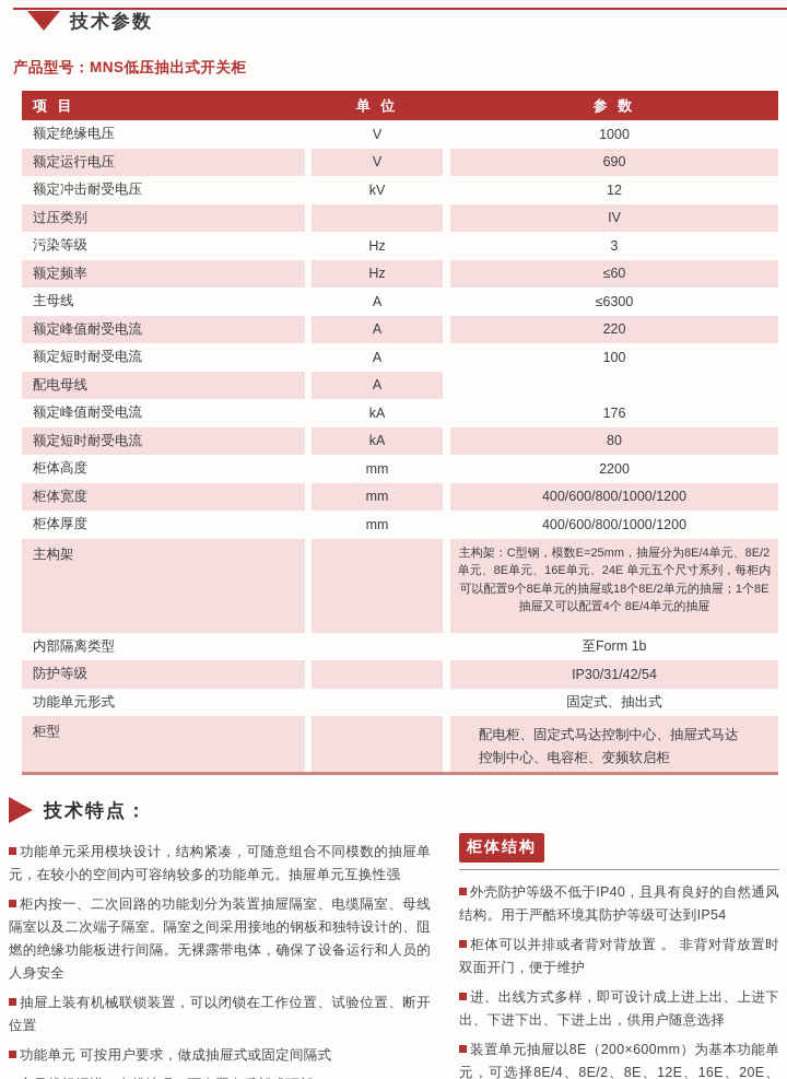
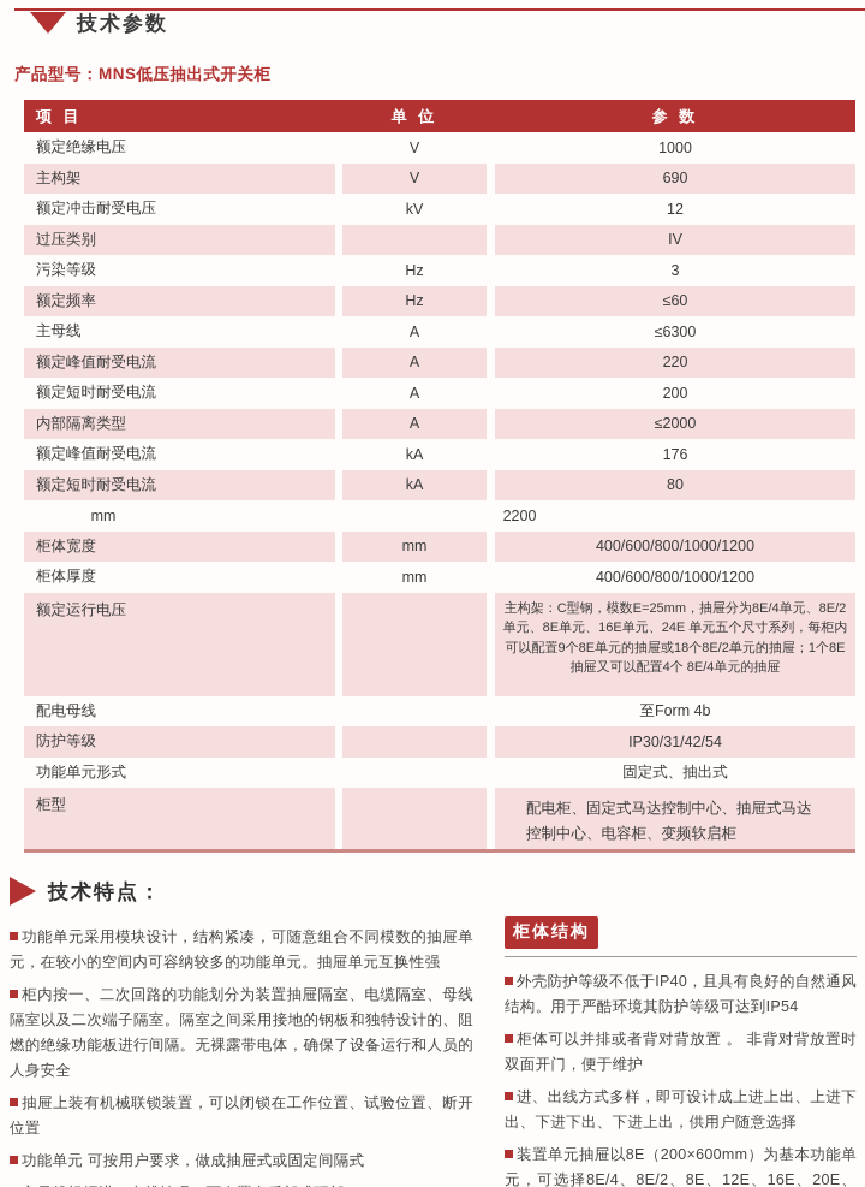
  技术参数
  产品型号：MNS低压抽出式开关柜
  项 目
  单 位
  参 数
  额定绝缘电压
  V
  1000
- 额定运行电压
+ 主构架
  V
  690
  额定冲击耐受电压
  kV
  12
  过压类别
  IV
  污染等级
  Hz
  3
  额定频率
  Hz
  ≤60
  主母线
  A
  ≤6300
  额定峰值耐受电流
  A
  220
  额定短时耐受电流
  A
- 100
+ 200
- 配电母线
+ 内部隔离类型
  A
+ ≤2000
  额定峰值耐受电流
  kA
  176
  额定短时耐受电流
  kA
  80
- 柜体高度
  mm
  2200
  柜体宽度
  mm
  400/600/800/1000/1200
  柜体厚度
  mm
  400/600/800/1000/1200
- 主构架
+ 额定运行电压
  主构架：C型钢，模数E=25mm，抽屉分为8E/4单元、8E/2单元、8E单元、16E单元、24E 单元五个尺寸系列，每柜内可以配置9个8E单元的抽屉或18个8E/2单元的抽屉；1个8E抽屉又可以配置4个 8E/4单元的抽屉
- 内部隔离类型
+ 配电母线
- 至Form 1b
+ 至Form 4b
  防护等级
  IP30/31/42/54
  功能单元形式
  固定式、抽出式
  柜型
  配电柜、固定式马达控制中心、抽屉式马达控制中心、电容柜、变频软启柜
  技术特点：
  功能单元采用模块设计，结构紧凑，可随意组合不同模数的抽屉单元，在较小的空间内可容纳较多的功能单元。抽屉单元互换性强
  柜内按一、二次回路的功能划分为装置抽屉隔室、电缆隔室、母线隔室以及二次端子隔室。隔室之间采用接地的钢板和独特设计的、阻燃的绝缘功能板进行间隔。无裸露带电体，确保了设备运行和人员的人身安全
  抽屉上装有机械联锁装置，可以闭锁在工作位置、试验位置、断开位置
  功能单元 可按用户要求，做成抽屉式或固定间隔式
  柜体结构
  外壳防护等级不低于IP40，且具有良好的自然通风结构。用于严酷环境其防护等级可达到IP54
  柜体可以并排或者背对背放置 。 非背对背放置时双面开门，便于维护
  进、出线方式多样，即可设计成上进上出、上进下出、下进下出、下进上出，供用户随意选择
  装置单元抽屉以8E（200×600mm）为基本功能单元，可选择8E/4、8E/2、8E、12E、16E、20E、
